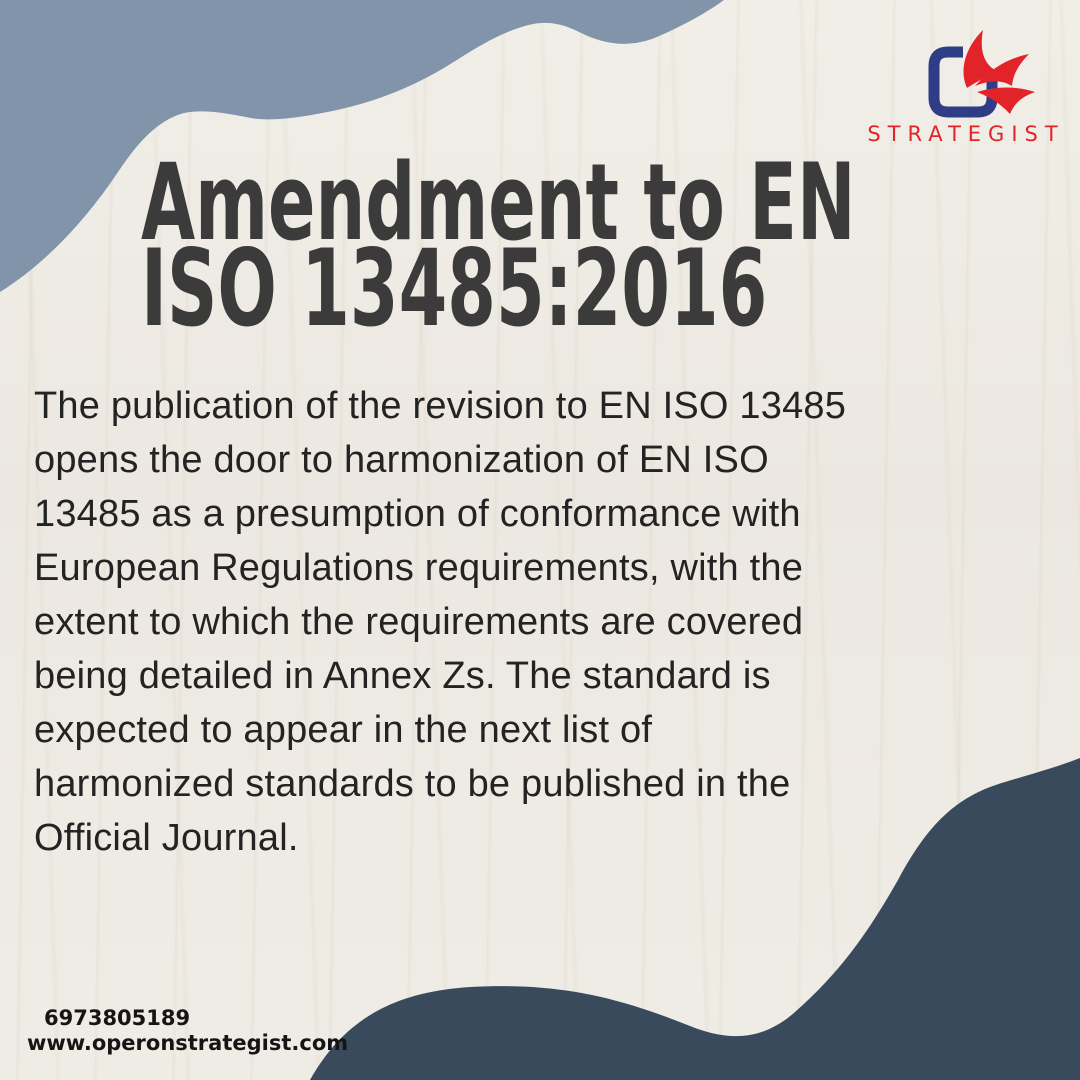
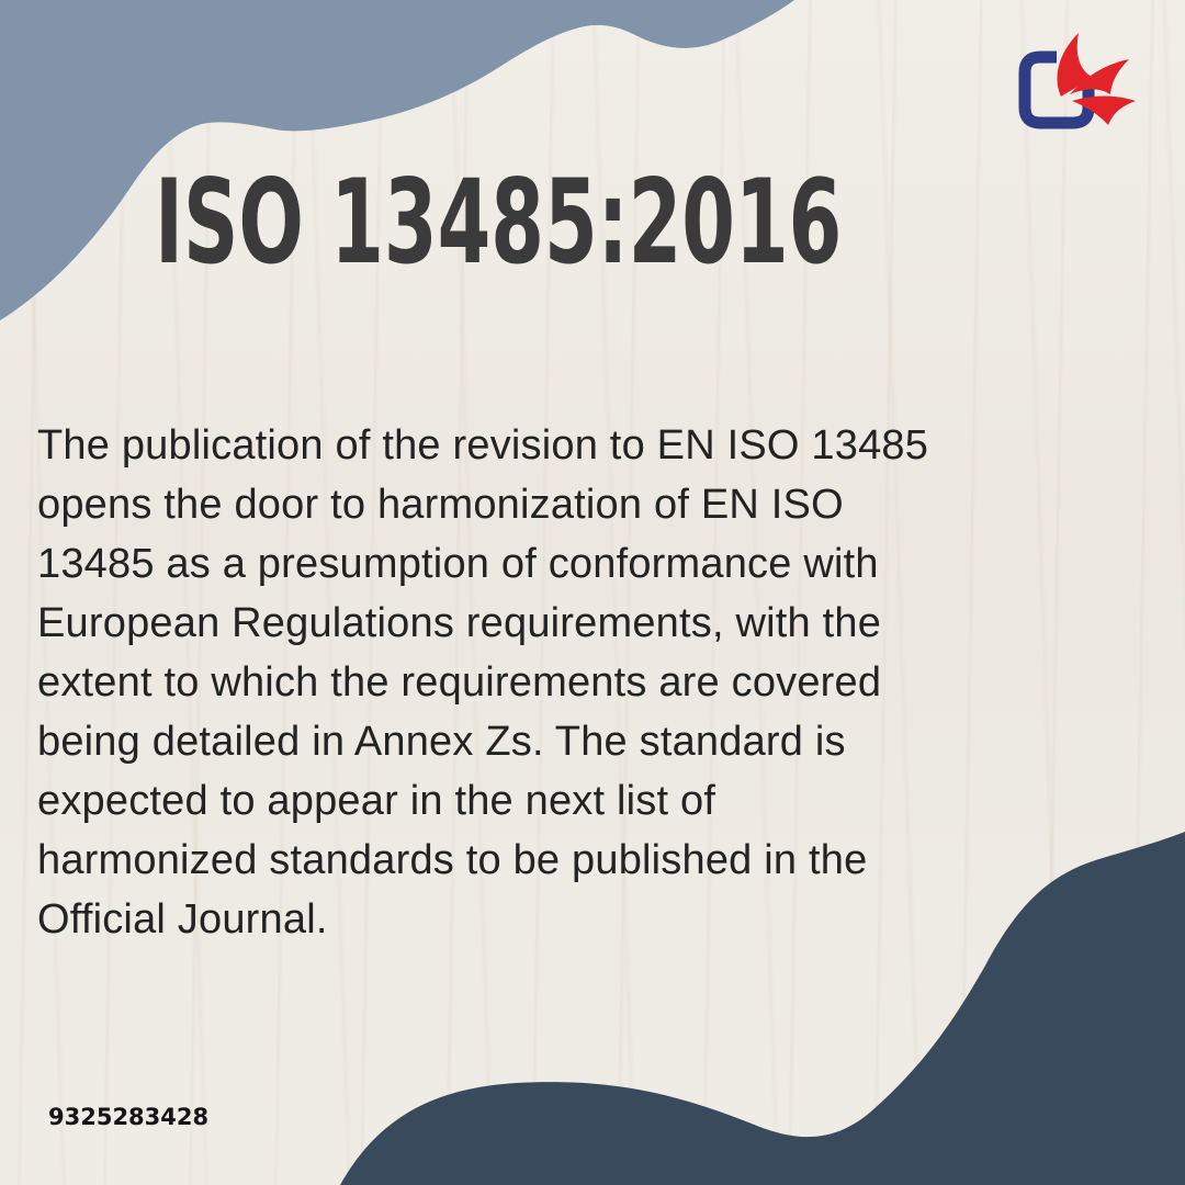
- STRATEGIST
- Amendment to EN
  ISO 13485:2016
  The publication of the revision to EN ISO 13485
  opens the door to harmonization of EN ISO
  13485 as a presumption of conformance with
  European Regulations requirements, with the
  extent to which the requirements are covered
  being detailed in Annex Zs. The standard is
  expected to appear in the next list of
  harmonized standards to be published in the
  Official Journal.
- 6973805189
+ 9325283428
- www.operonstrategist.com
